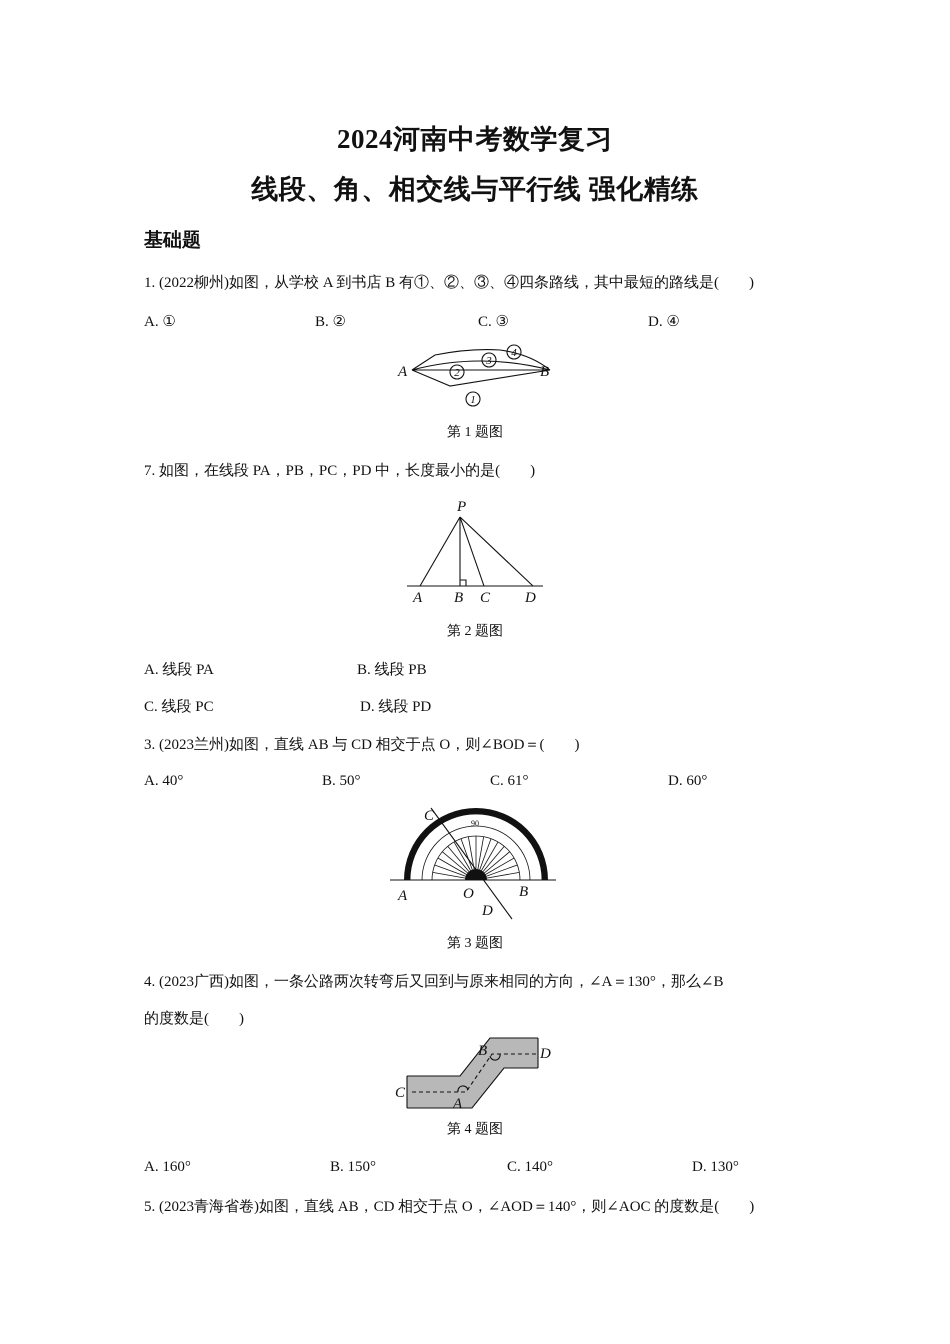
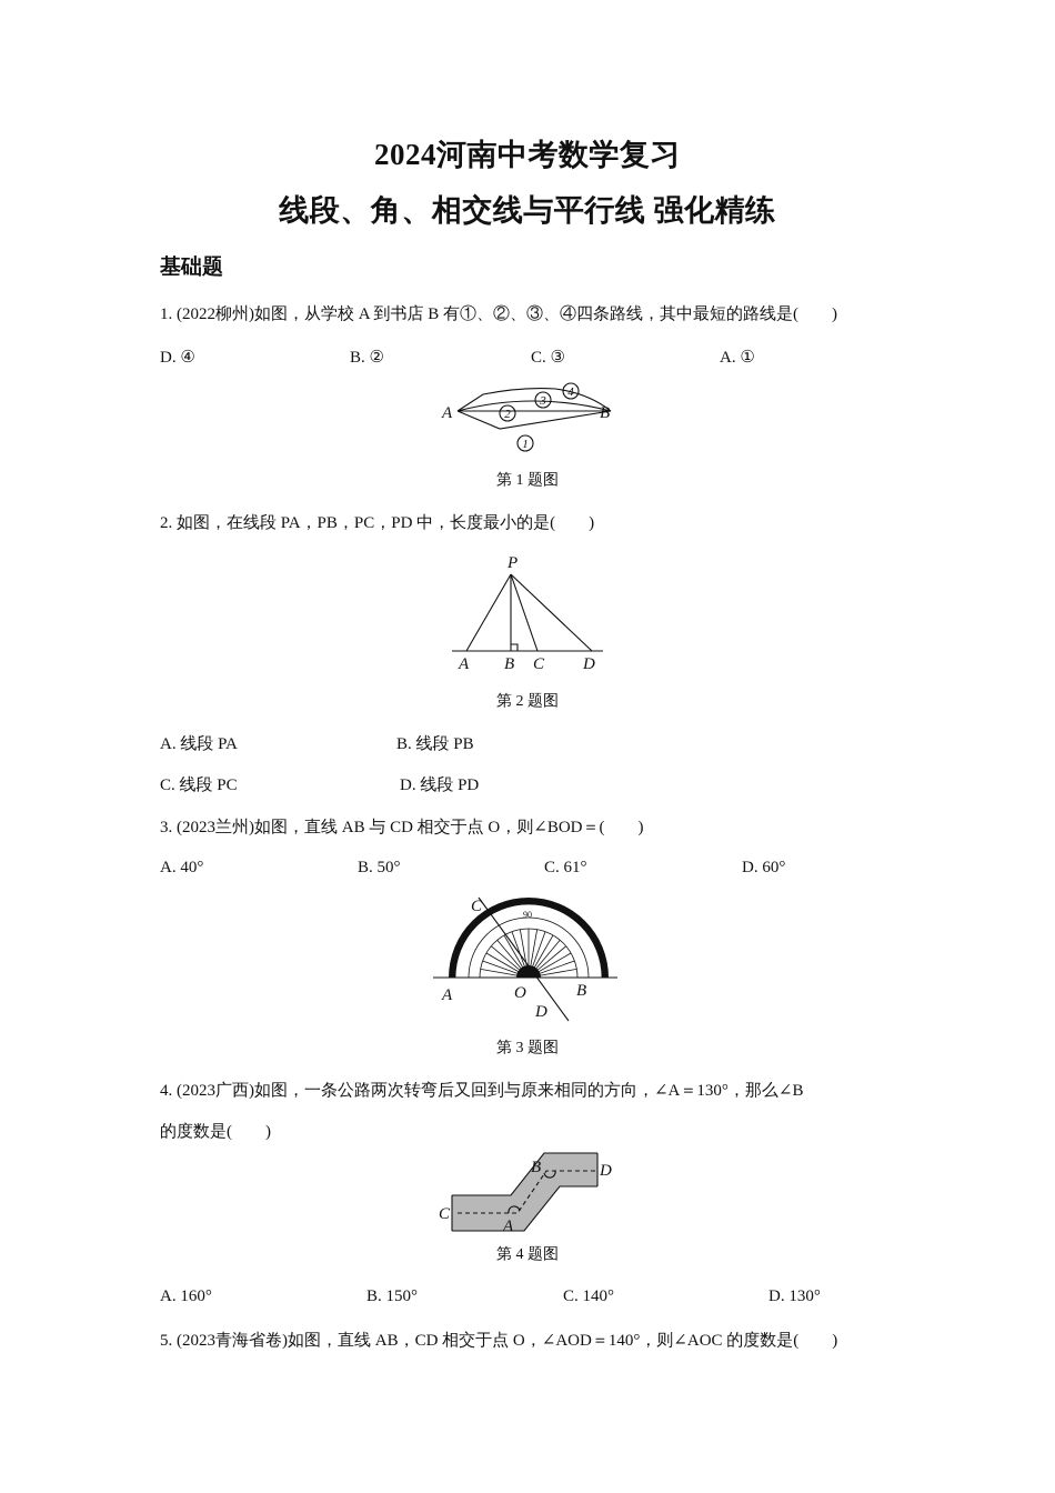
  2024河南中考数学复习
  线段、角、相交线与平行线 强化精练
  基础题
  1. (2022柳州)如图，从学校 A 到书店 B 有①、②、③、④四条路线，其中最短的路线是( )
- A. ①
+ D. ④
  B. ②
  C. ③
- D. ④
+ A. ①
  2
  3
  4
  1
  A
  B
  第 1 题图
- 7. 如图，在线段 PA，PB，PC，PD 中，长度最小的是( )
+ 2. 如图，在线段 PA，PB，PC，PD 中，长度最小的是( )
  P
  A
  B
  C
  D
  第 2 题图
  A. 线段 PA
  B. 线段 PB
  C. 线段 PC
  D. 线段 PD
  3. (2023兰州)如图，直线 AB 与 CD 相交于点 O，则∠BOD＝( )
  A. 40°
  B. 50°
  C. 61°
  D. 60°
  90
  C
  A
  O
  B
  D
  第 3 题图
  4. (2023广西)如图，一条公路两次转弯后又回到与原来相同的方向，∠A＝130°，那么∠B
  的度数是( )
  C
  A
  B
  D
  第 4 题图
  A. 160°
  B. 150°
  C. 140°
  D. 130°
  5. (2023青海省卷)如图，直线 AB，CD 相交于点 O，∠AOD＝140°，则∠AOC 的度数是( )
